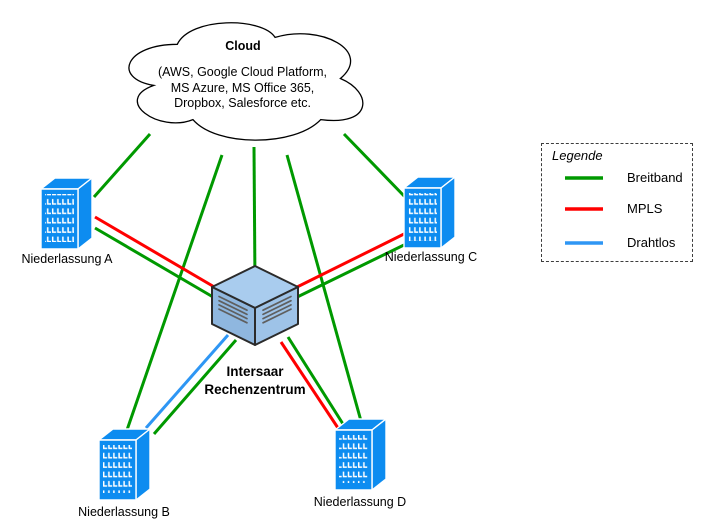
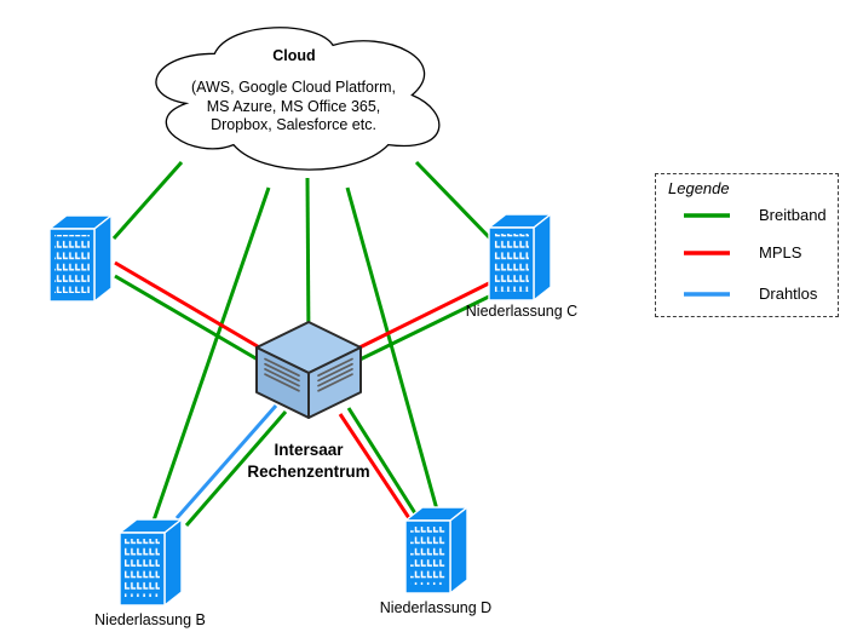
  Cloud
  (AWS, Google Cloud Platform,
  MS Azure, MS Office 365,
  Dropbox, Salesforce etc.
- Niederlassung A
  Niederlassung B
  Niederlassung C
  Niederlassung D
  Intersaar
  Rechenzentrum
  Legende
  Breitband
  MPLS
  Drahtlos
